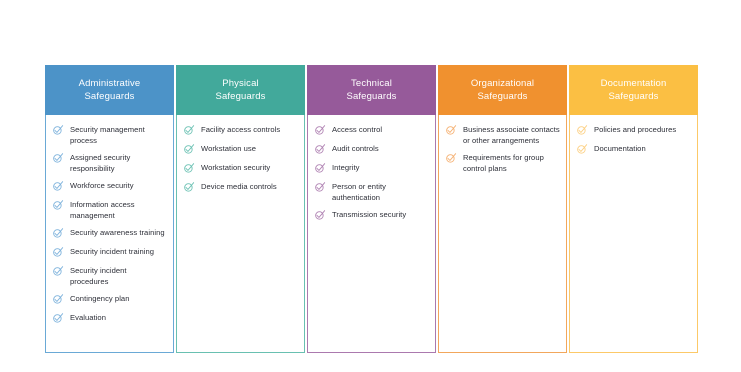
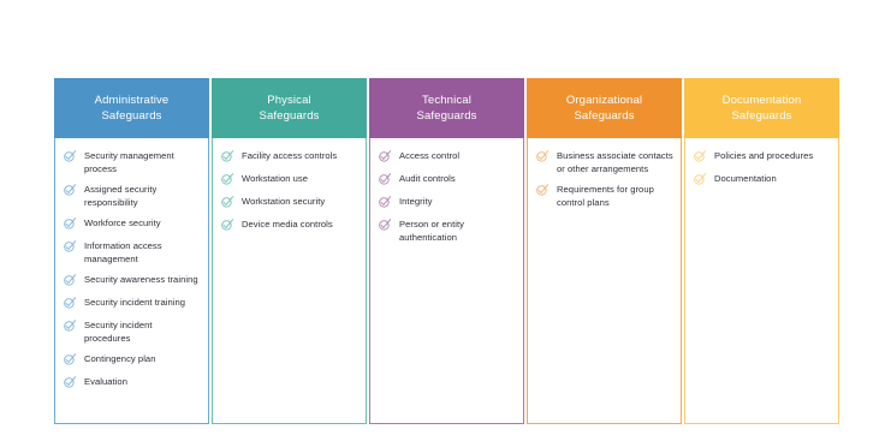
  Administrative
  Safeguards
  Security management process
  Assigned security responsibility
  Workforce security
  Information access management
  Security awareness training
  Security incident training
  Security incident procedures
  Contingency plan
  Evaluation
  Physical
  Safeguards
  Facility access controls
  Workstation use
  Workstation security
  Device media controls
  Technical
  Safeguards
  Access control
  Audit controls
  Integrity
  Person or entity authentication
- Transmission security
  Organizational
  Safeguards
  Business associate contacts or other arrangements
  Requirements for group control plans
  Documentation
  Safeguards
  Policies and procedures
  Documentation
